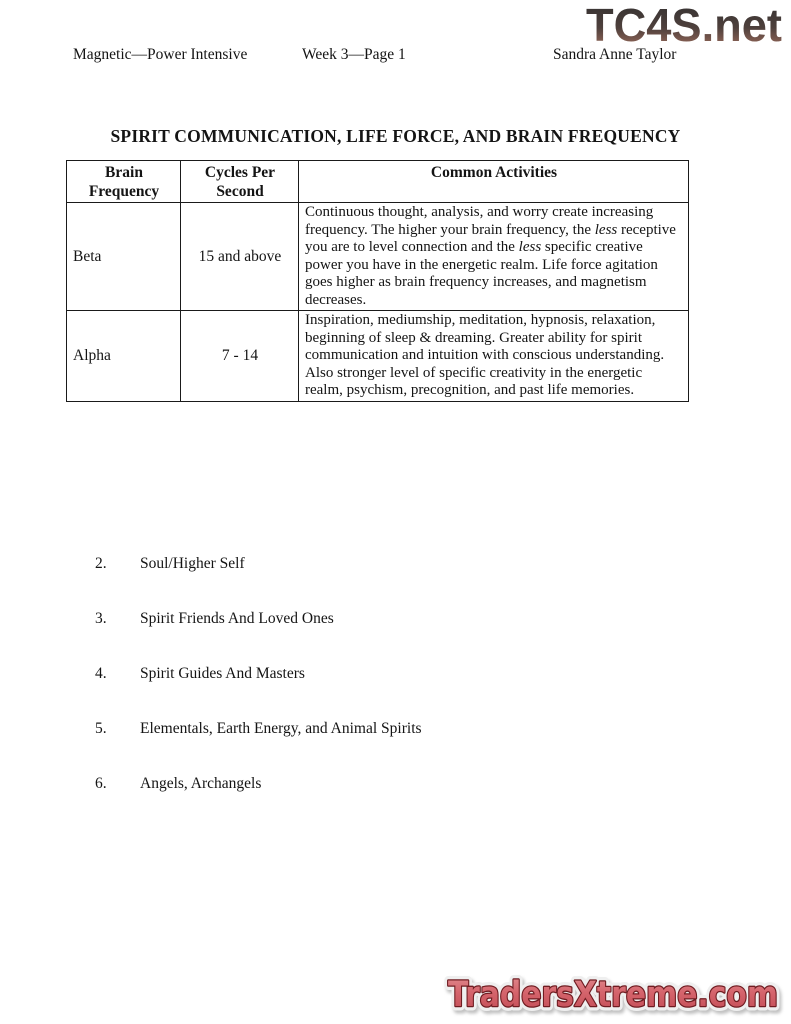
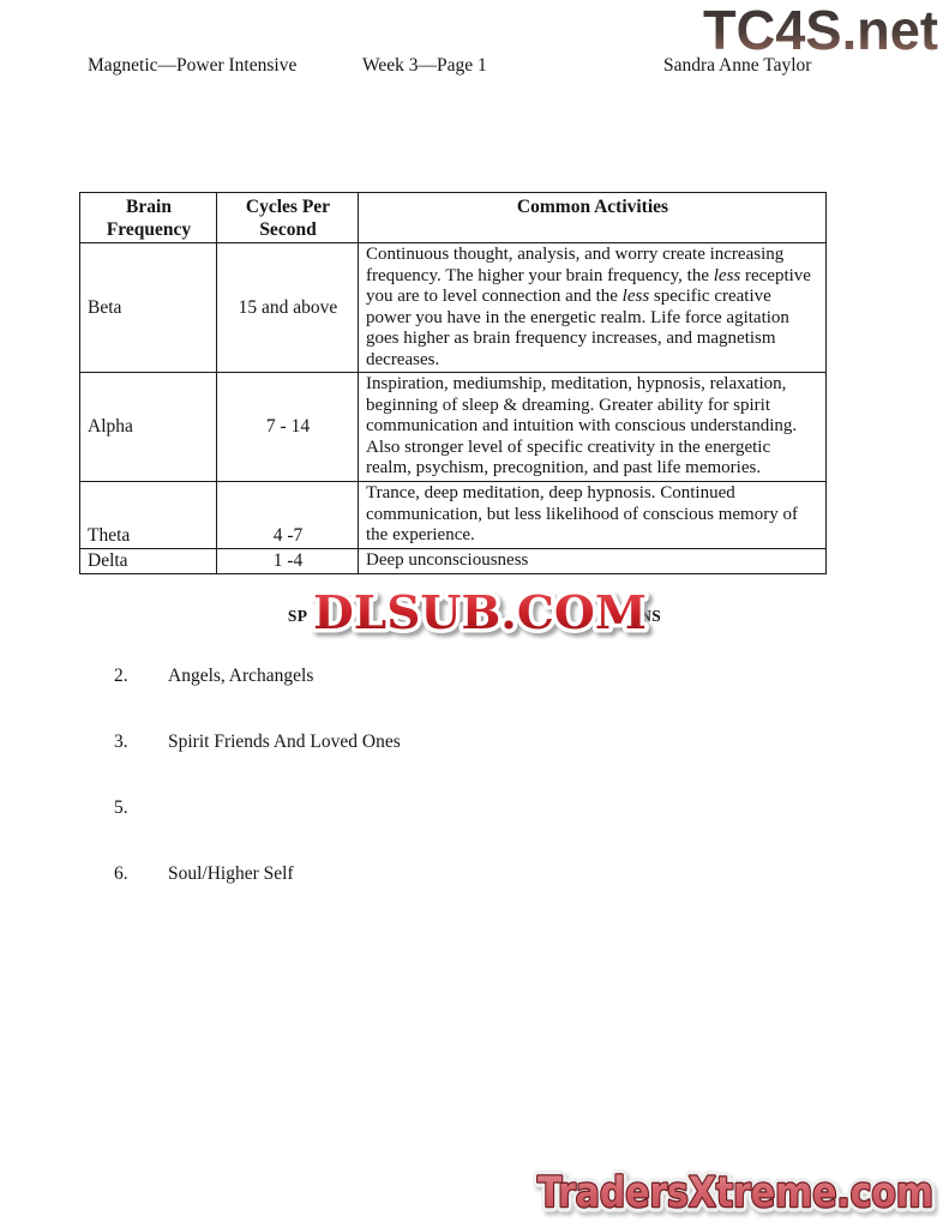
  TC4S.net
  Magnetic—Power Intensive
  Week 3—Page 1
  Sandra Anne Taylor
- SPIRIT COMMUNICATION, LIFE FORCE, AND BRAIN FREQUENCY
  Brain Frequency	Cycles Per Second	Common Activities
  Beta	15 and above	Continuous thought, analysis, and worry create increasing frequency. The higher your brain frequency, the less receptive you are to level connection and the less specific creative power you have in the energetic realm. Life force agitation goes higher as brain frequency increases, and magnetism decreases.
  Alpha	7 - 14	Inspiration, mediumship, meditation, hypnosis, relaxation, beginning of sleep & dreaming. Greater ability for spirit communication and intuition with conscious understanding. Also stronger level of specific creativity in the energetic realm, psychism, precognition, and past life memories.
+ Theta	4 -7	Trance, deep meditation, deep hypnosis. Continued communication, but less likelihood of conscious memory of the experience.
+ Delta	1 -4	Deep unconsciousness
+ SP
+ DLSUB.COM
+ NS
  2.
- Soul/Higher Self
+ Angels, Archangels
  3.
  Spirit Friends And Loved Ones
- 4.
- Spirit Guides And Masters
  5.
- Elementals, Earth Energy, and Animal Spirits
  6.
- Angels, Archangels
+ Soul/Higher Self
  TradersXtreme.com
